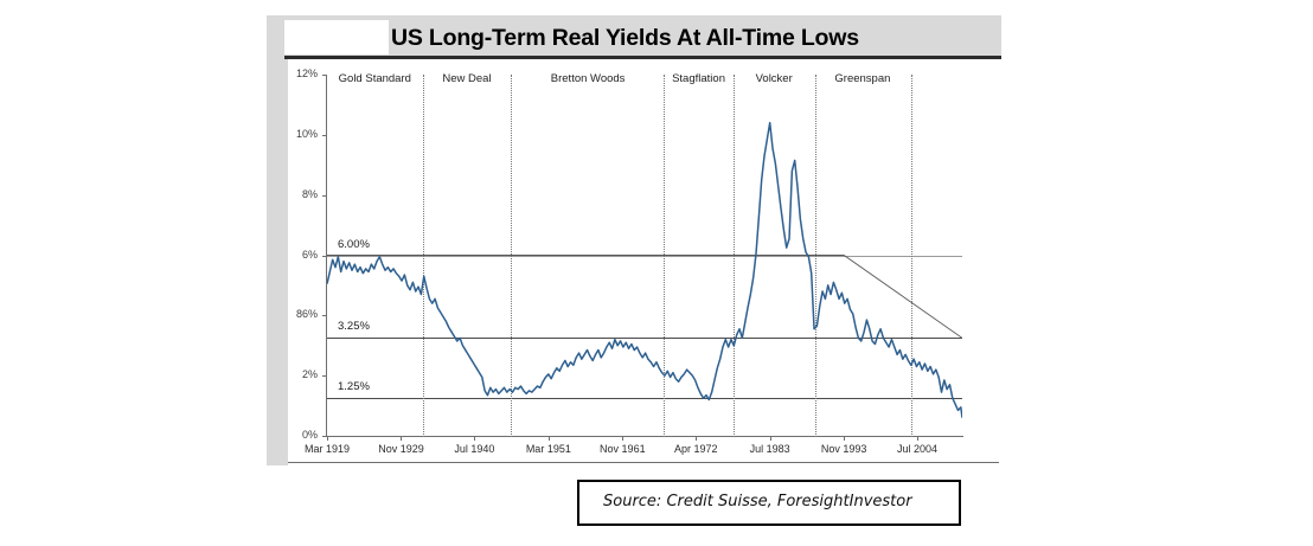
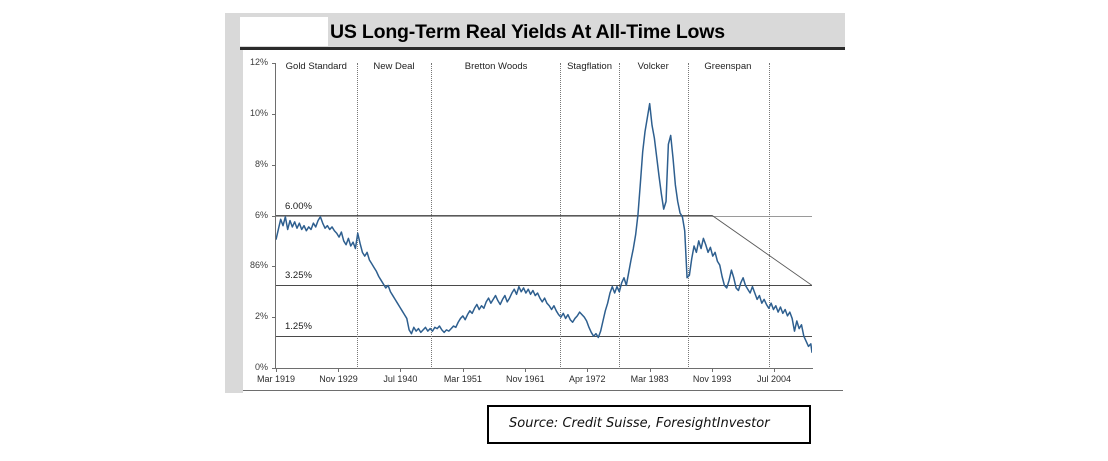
  US Long-Term Real Yields At All-Time Lows
  0%
  2%
  86%
  6%
  8%
  10%
  12%
  Mar 1919
  Nov 1929
  Jul 1940
  Mar 1951
  Nov 1961
  Apr 1972
- Jul 1983
+ Mar 1983
  Nov 1993
  Jul 2004
  6.00%
  3.25%
  1.25%
  Gold Standard
  New Deal
  Bretton Woods
  Stagflation
  Volcker
  Greenspan
  Source: Credit Suisse, ForesightInvestor
